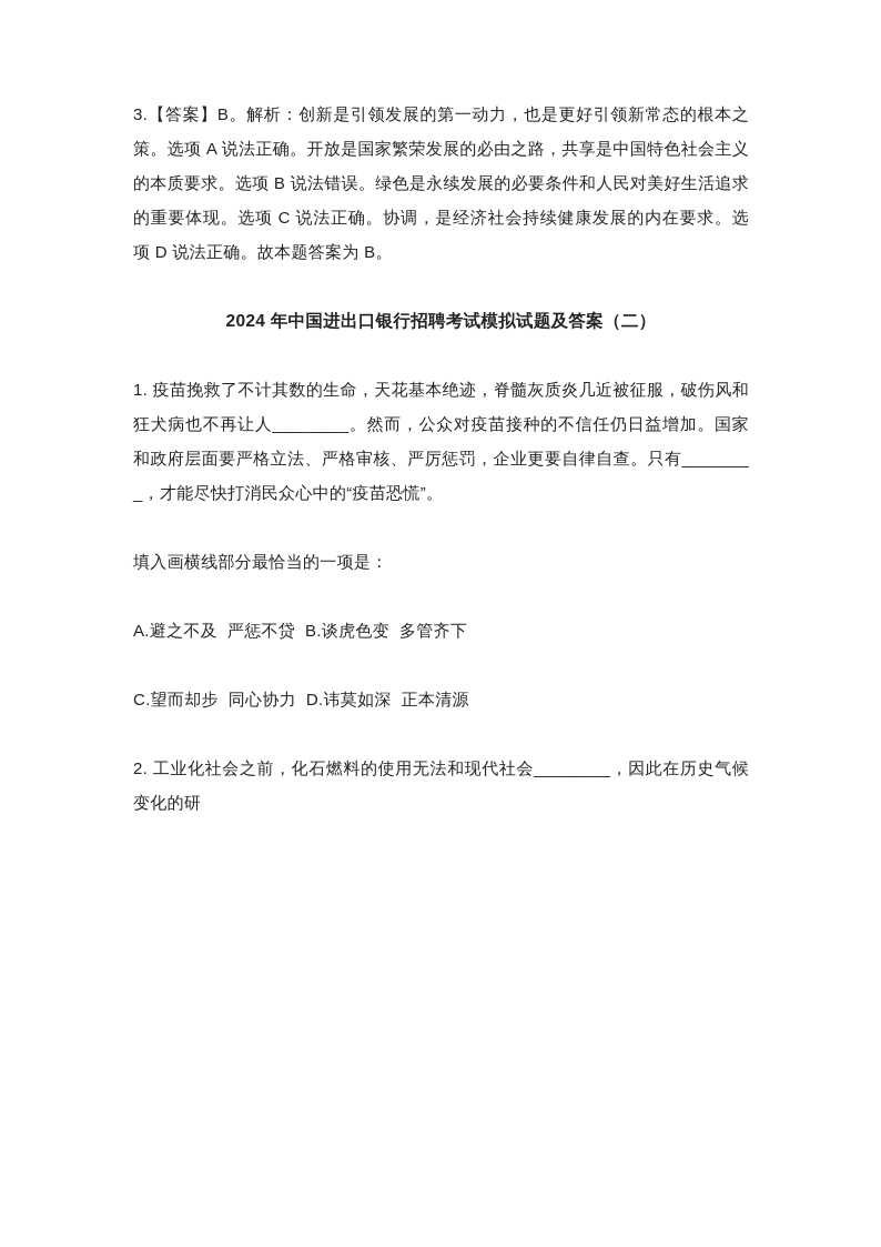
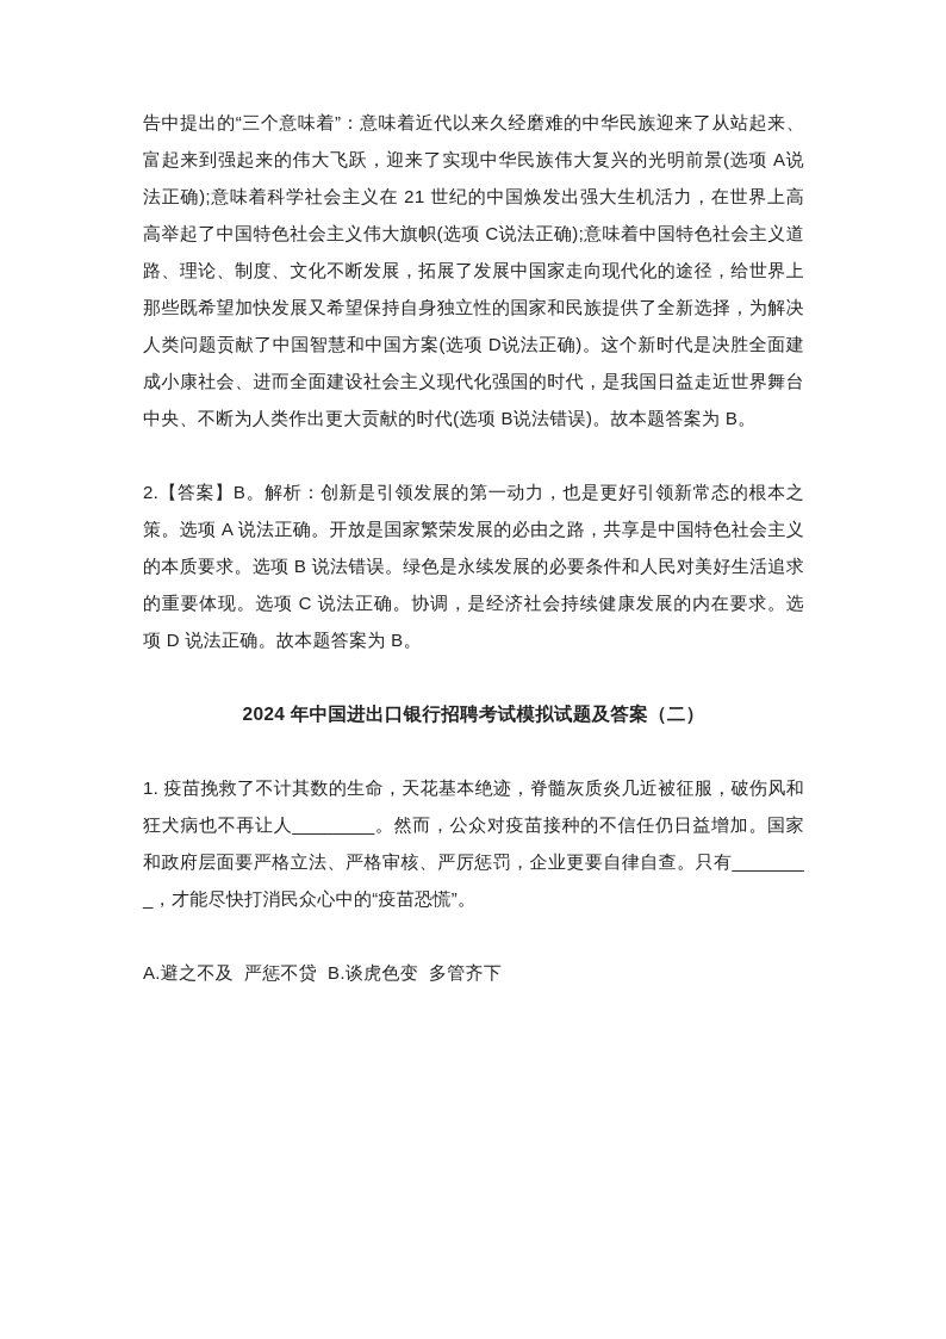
+ 告中提出的“三个意味着”：意味着近代以来久经磨难的中华民族迎来了从站起来、富起来到强起来的伟大飞跃，迎来了实现中华民族伟大复兴的光明前景(选项 A说法正确);意味着科学社会主义在 21 世纪的中国焕发出强大生机活力，在世界上高高举起了中国特色社会主义伟大旗帜(选项 C说法正确);意味着中国特色社会主义道路、理论、制度、文化不断发展，拓展了发展中国家走向现代化的途径，给世界上那些既希望加快发展又希望保持自身独立性的国家和民族提供了全新选择，为解决人类问题贡献了中国智慧和中国方案(选项 D说法正确)。这个新时代是决胜全面建成小康社会、进而全面建设社会主义现代化强国的时代，是我国日益走近世界舞台中央、不断为人类作出更大贡献的时代(选项 B说法错误)。故本题答案为 B。
- 3.【答案】B。解析：创新是引领发展的第一动力，也是更好引领新常态的根本之策。选项 A 说法正确。开放是国家繁荣发展的必由之路，共享是中国特色社会主义的本质要求。选项 B 说法错误。绿色是永续发展的必要条件和人民对美好生活追求的重要体现。选项 C 说法正确。协调，是经济社会持续健康发展的内在要求。选项 D 说法正确。故本题答案为 B。
+ 2.【答案】B。解析：创新是引领发展的第一动力，也是更好引领新常态的根本之策。选项 A 说法正确。开放是国家繁荣发展的必由之路，共享是中国特色社会主义的本质要求。选项 B 说法错误。绿色是永续发展的必要条件和人民对美好生活追求的重要体现。选项 C 说法正确。协调，是经济社会持续健康发展的内在要求。选项 D 说法正确。故本题答案为 B。
  2024 年中国进出口银行招聘考试模拟试题及答案（二）
  1. 疫苗挽救了不计其数的生命，天花基本绝迹，脊髓灰质炎几近被征服，破伤风和狂犬病也不再让人________。然而，公众对疫苗接种的不信任仍日益增加。国家和政府层面要严格立法、严格审核、严厉惩罚，企业更要自律自查。只有________，才能尽快打消民众心中的“疫苗恐慌”。
- 填入画横线部分最恰当的一项是：
  A.避之不及 严惩不贷 B.谈虎色变 多管齐下
- C.望而却步 同心协力 D.讳莫如深 正本清源
- 2. 工业化社会之前，化石燃料的使用无法和现代社会________，因此在历史气候变化的研
